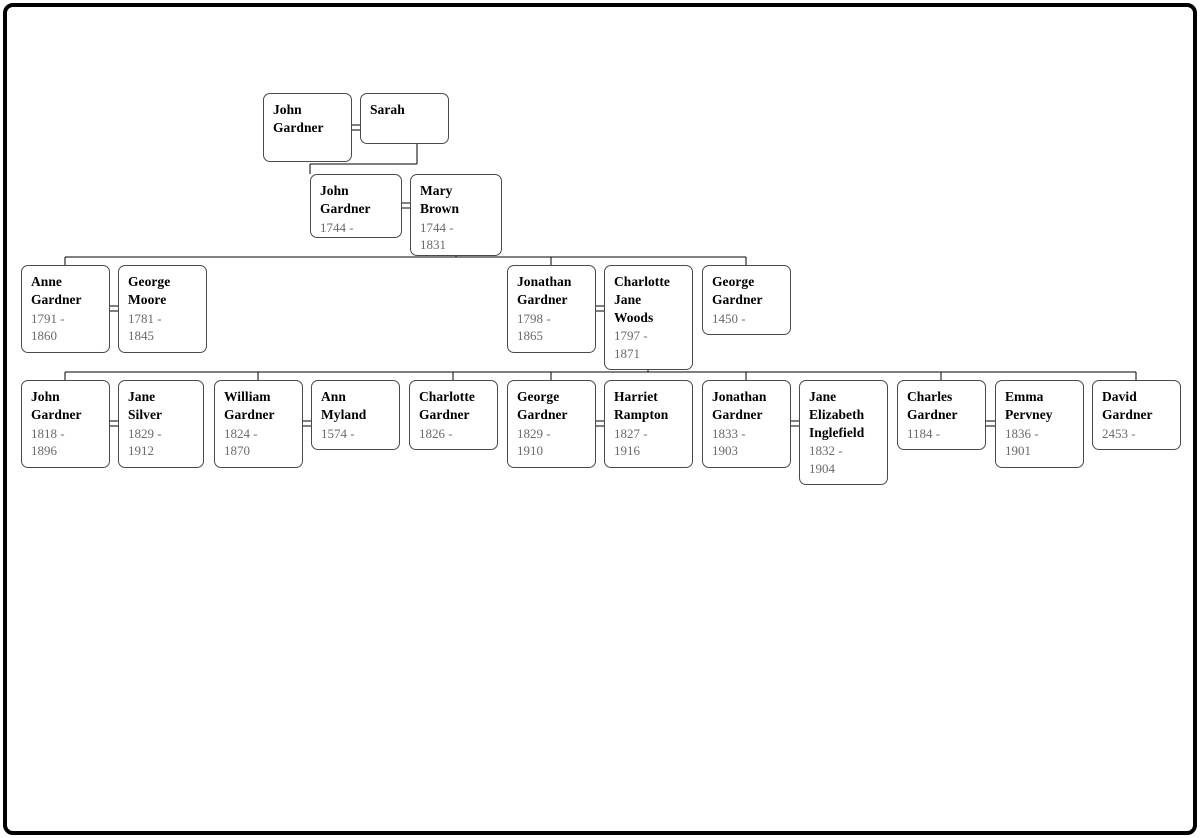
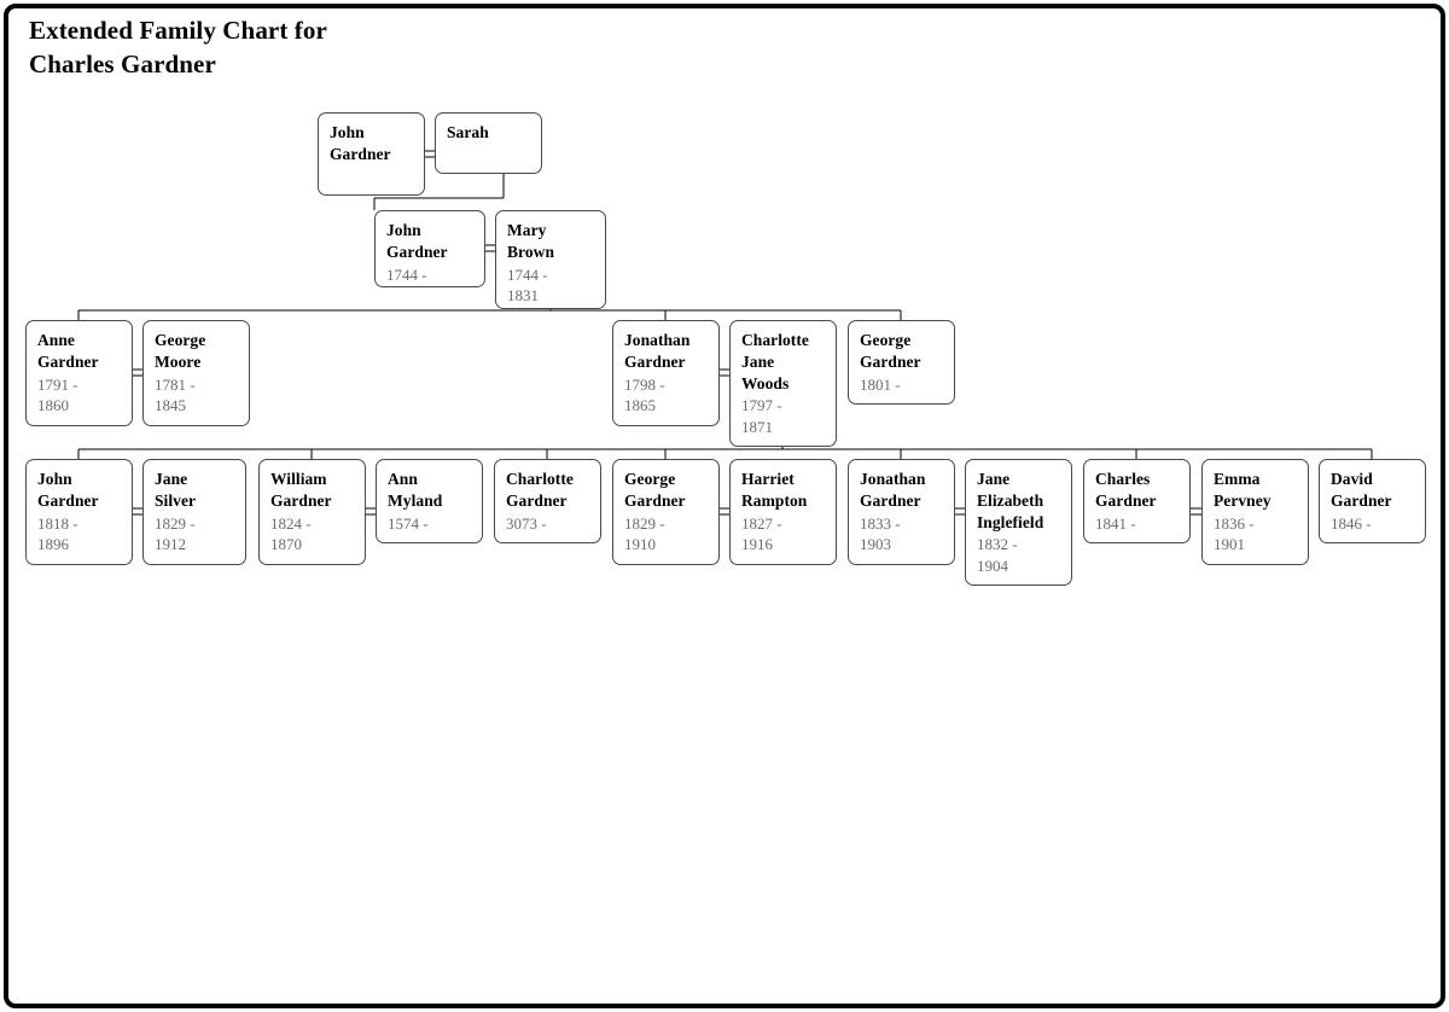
+ Extended Family Chart for
+ Charles Gardner
  John
  Gardner
  Sarah
  John
  Gardner
  1744 -
  Mary
  Brown
  1744 -
  1831
  Anne
  Gardner
  1791 -
  1860
  George
  Moore
  1781 -
  1845
  Jonathan
  Gardner
  1798 -
  1865
  Charlotte
  Jane
  Woods
  1797 -
  1871
  George
  Gardner
- 1450 -
+ 1801 -
  John
  Gardner
  1818 -
  1896
  Jane
  Silver
  1829 -
  1912
  William
  Gardner
  1824 -
  1870
  Ann
  Myland
  1574 -
  Charlotte
  Gardner
- 1826 -
+ 3073 -
  George
  Gardner
  1829 -
  1910
  Harriet
  Rampton
  1827 -
  1916
  Jonathan
  Gardner
  1833 -
  1903
  Jane
  Elizabeth
  Inglefield
  1832 -
  1904
  Charles
  Gardner
- 1184 -
+ 1841 -
  Emma
  Pervney
  1836 -
  1901
  David
  Gardner
- 2453 -
+ 1846 -
